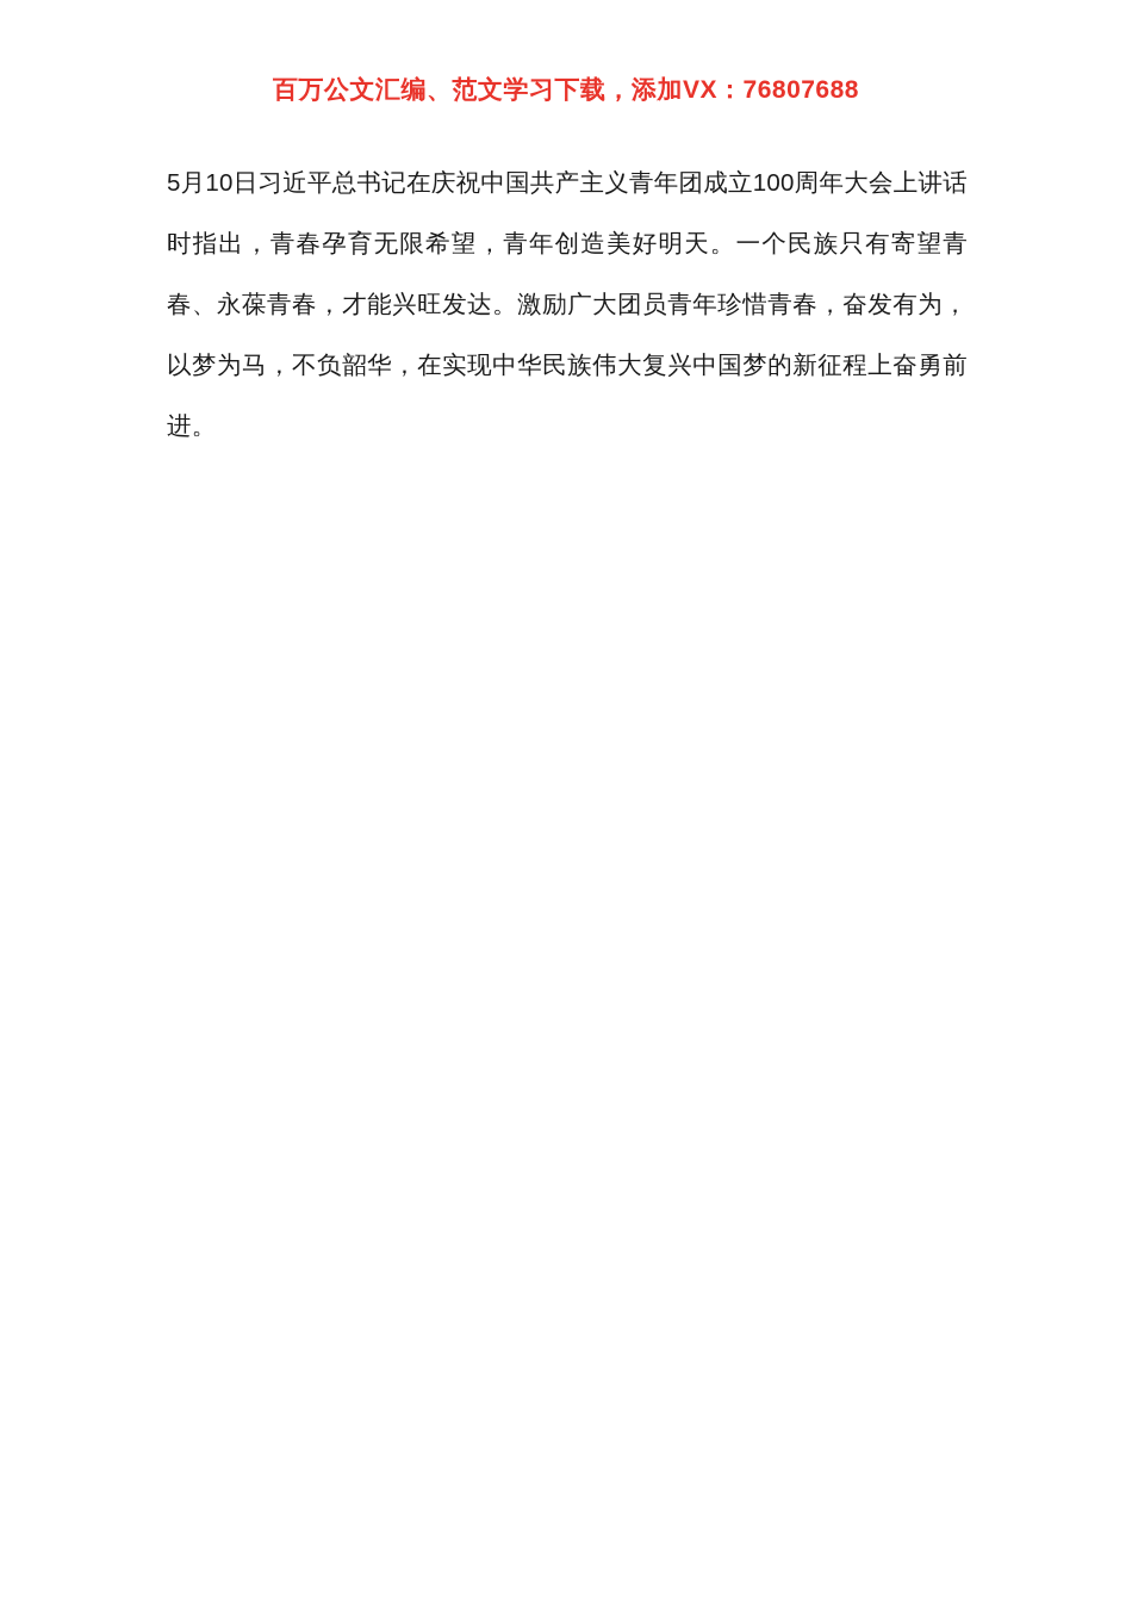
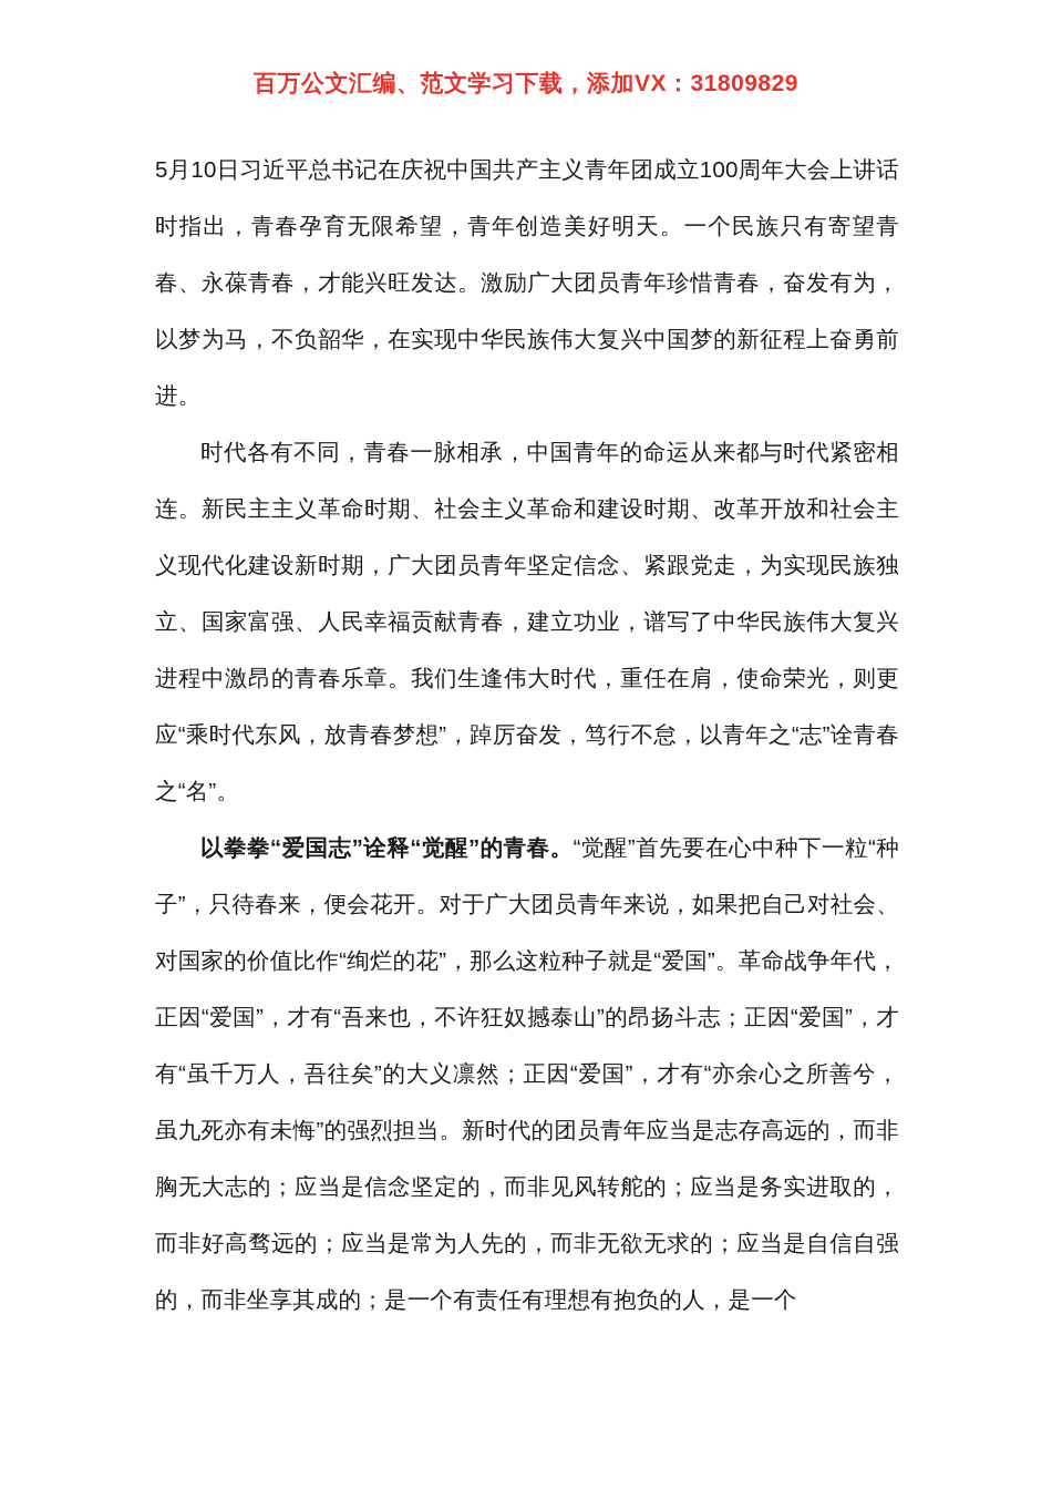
- 百万公文汇编、范文学习下载，添加VX：76807688
+ 百万公文汇编、范文学习下载，添加VX：31809829
  5月10日习近平总书记在庆祝中国共产主义青年团成立100周年大会上讲话时指出，青春孕育无限希望，青年创造美好明天。一个民族只有寄望青春、永葆青春，才能兴旺发达。激励广大团员青年珍惜青春，奋发有为，以梦为马，不负韶华，在实现中华民族伟大复兴中国梦的新征程上奋勇前进。
+ 时代各有不同，青春一脉相承，中国青年的命运从来都与时代紧密相连。新民主主义革命时期、社会主义革命和建设时期、改革开放和社会主义现代化建设新时期，广大团员青年坚定信念、紧跟党走，为实现民族独立、国家富强、人民幸福贡献青春，建立功业，谱写了中华民族伟大复兴进程中激昂的青春乐章。我们生逢伟大时代，重任在肩，使命荣光，则更应“乘时代东风，放青春梦想”，踔厉奋发，笃行不怠，以青年之“志”诠青春之“名”。
+ 以拳拳“爱国志”诠释“觉醒”的青春。“觉醒”首先要在心中种下一粒“种子”，只待春来，便会花开。对于广大团员青年来说，如果把自己对社会、对国家的价值比作“绚烂的花”，那么这粒种子就是“爱国”。革命战争年代，正因“爱国”，才有“吾来也，不许狂奴撼泰山”的昂扬斗志；正因“爱国”，才有“虽千万人，吾往矣”的大义凛然；正因“爱国”，才有“亦余心之所善兮，虽九死亦有未悔”的强烈担当。新时代的团员青年应当是志存高远的，而非胸无大志的；应当是信念坚定的，而非见风转舵的；应当是务实进取的，而非好高骛远的；应当是常为人先的，而非无欲无求的；应当是自信自强的，而非坐享其成的；是一个有责任有理想有抱负的人，是一个
